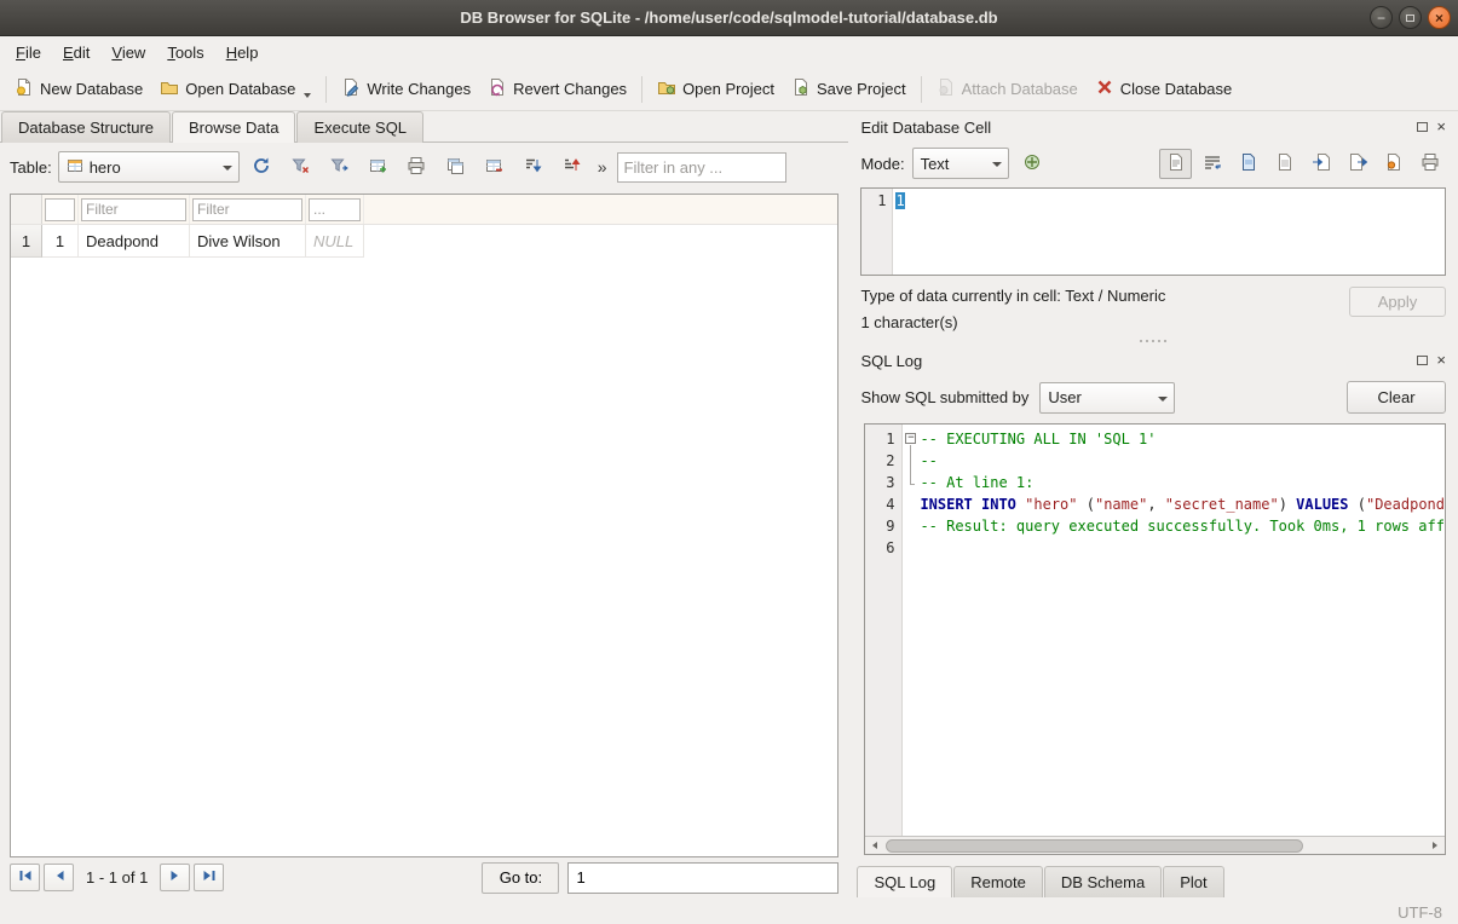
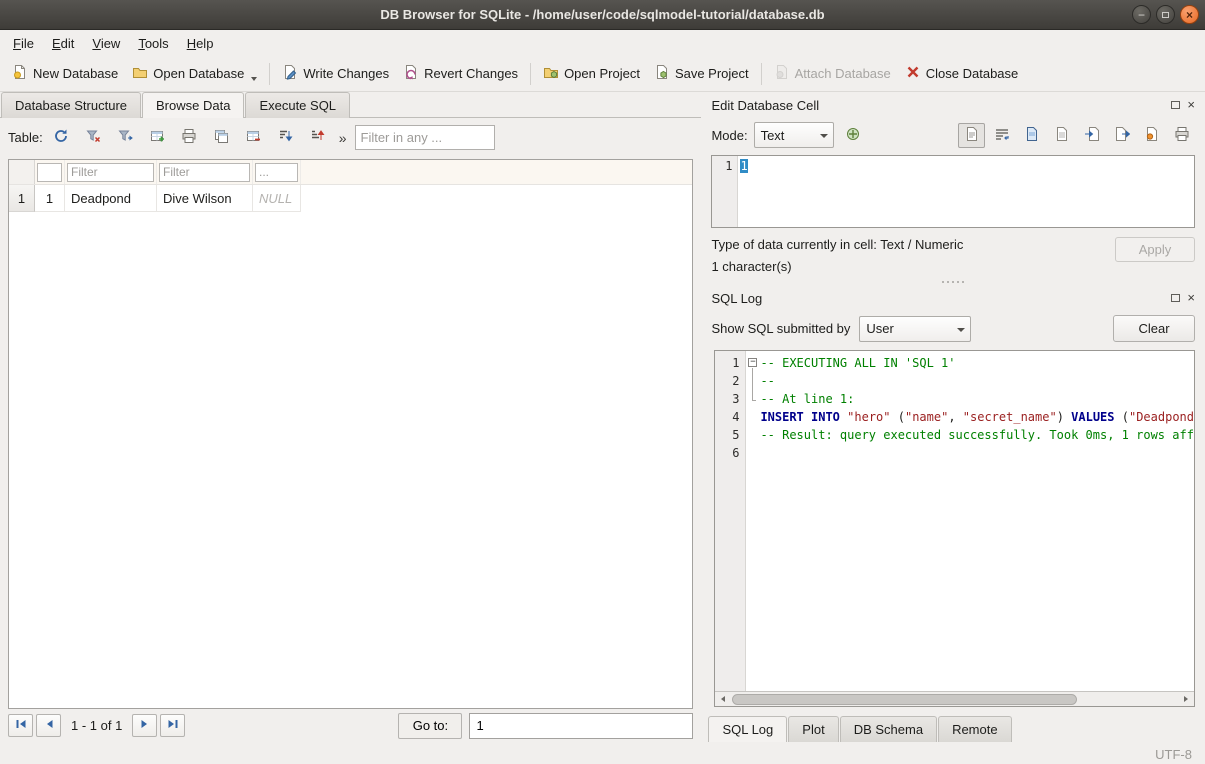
  DB Browser for SQLite - /home/user/code/sqlmodel-tutorial/database.db
  −
  ×
  File
  Edit
  View
  Tools
  Help
  New Database
  Open Database
  Write Changes
  Revert Changes
  Open Project
  Save Project
  Attach Database
  Close Database
  Database Structure
  Browse Data
  Execute SQL
  Table:
- hero
  »
  Filter in any ...
  Filter
  Filter
  ...
  1
  1
  Deadpond
  Dive Wilson
  NULL
  1 - 1 of 1
  Go to:
  1
  Edit Database Cell
  ×
  Mode:
  Text
  1
  1
  Type of data currently in cell: Text / Numeric
  1 character(s)
  Apply
  SQL Log
  ×
  Show SQL submitted by
  User
  Clear
  1
  −
  -- EXECUTING ALL IN 'SQL 1'
  2
  --
  3
  -- At line 1:
  4
  INSERT INTO "hero" ("name", "secret_name") VALUES ("Deadpond
- 9
+ 5
  -- Result: query executed successfully. Took 0ms, 1 rows aff
  6
  SQL Log
- Remote
+ Plot
  DB Schema
- Plot
+ Remote
  UTF-8
